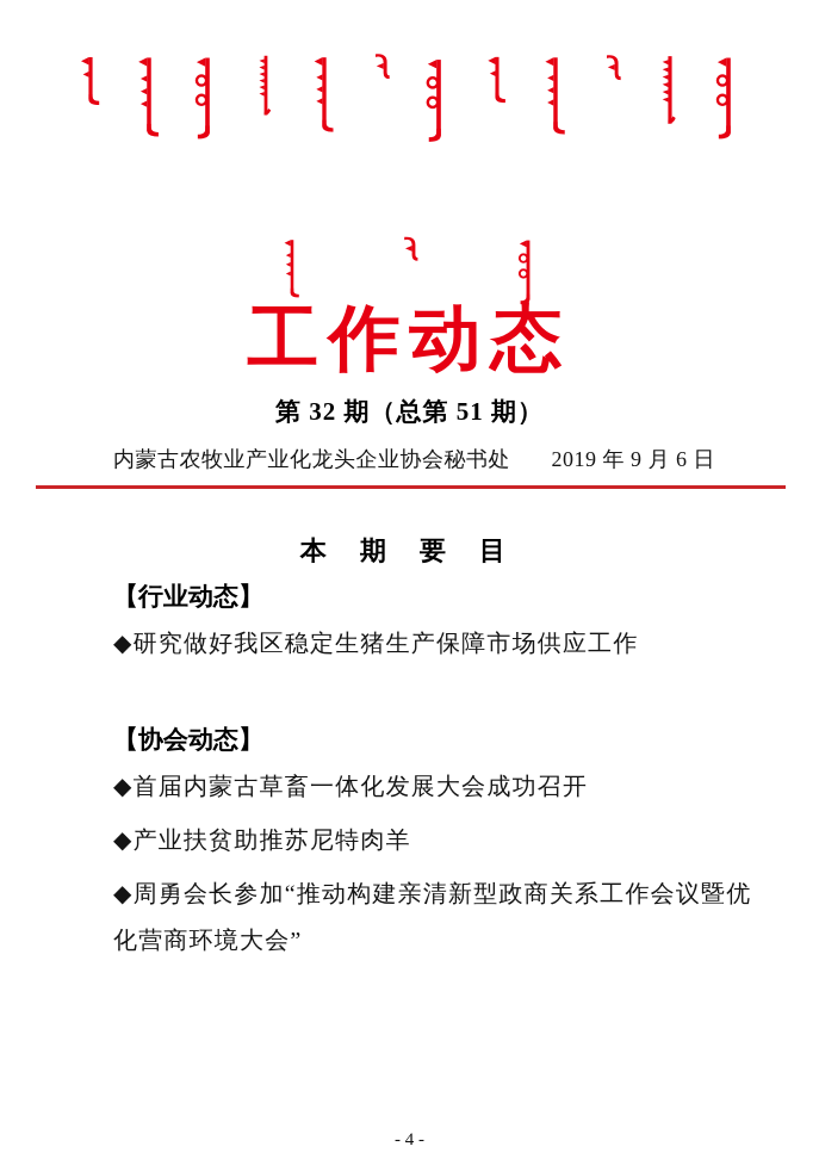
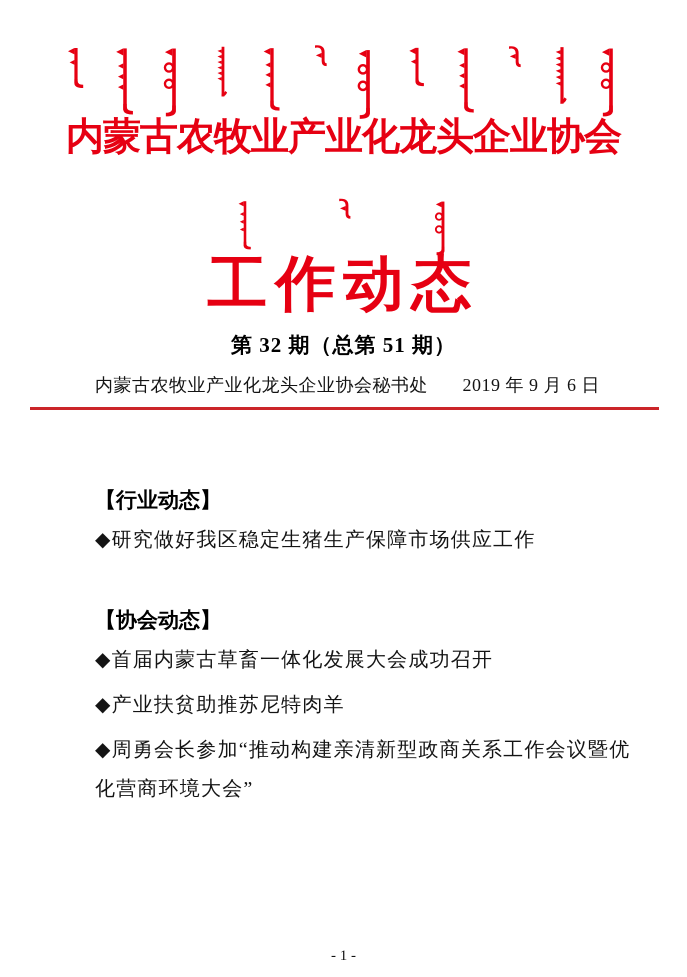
+ 内蒙古农牧业产业化龙头企业协会
  工作动态
  第 32 期（总第 51 期）
  内蒙古农牧业产业化龙头企业协会秘书处
  2019 年 9 月 6 日
- 本 期 要 目
  【行业动态】
  ◆研究做好我区稳定生猪生产保障市场供应工作
  【协会动态】
  ◆首届内蒙古草畜一体化发展大会成功召开
  ◆产业扶贫助推苏尼特肉羊
  ◆周勇会长参加“推动构建亲清新型政商关系工作会议暨优
  化营商环境大会”
- - 4 -
+ - 1 -
